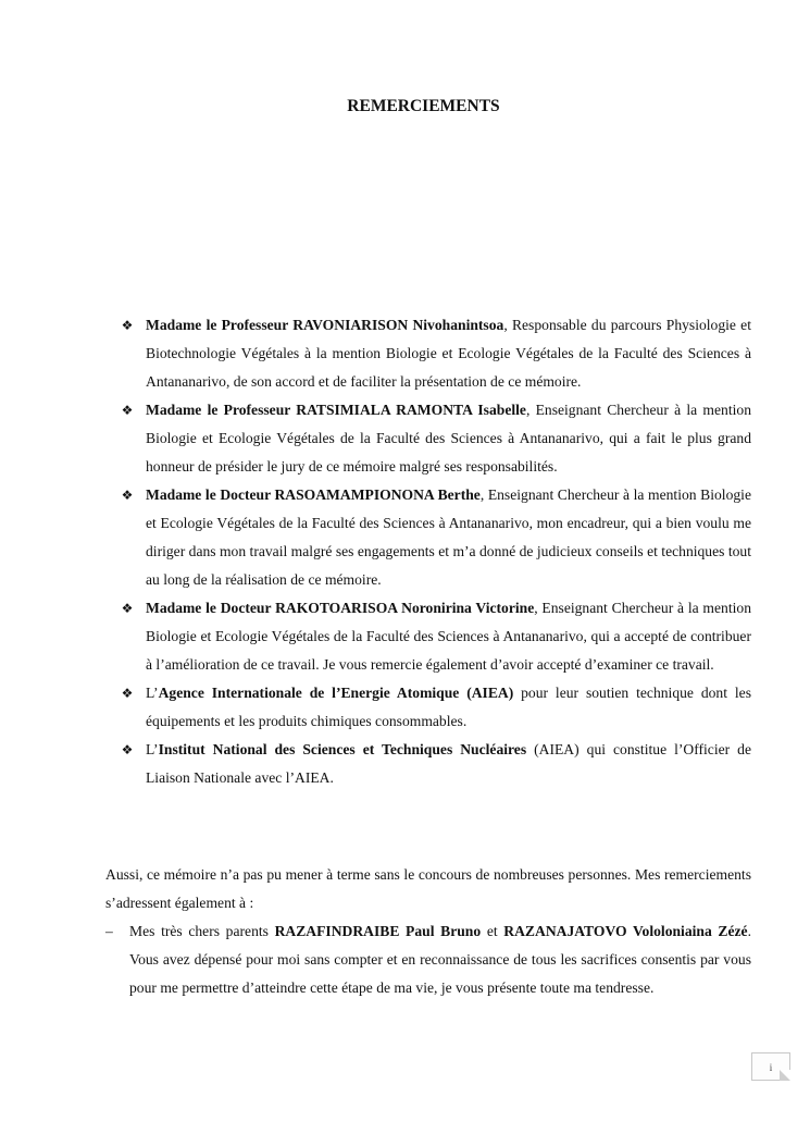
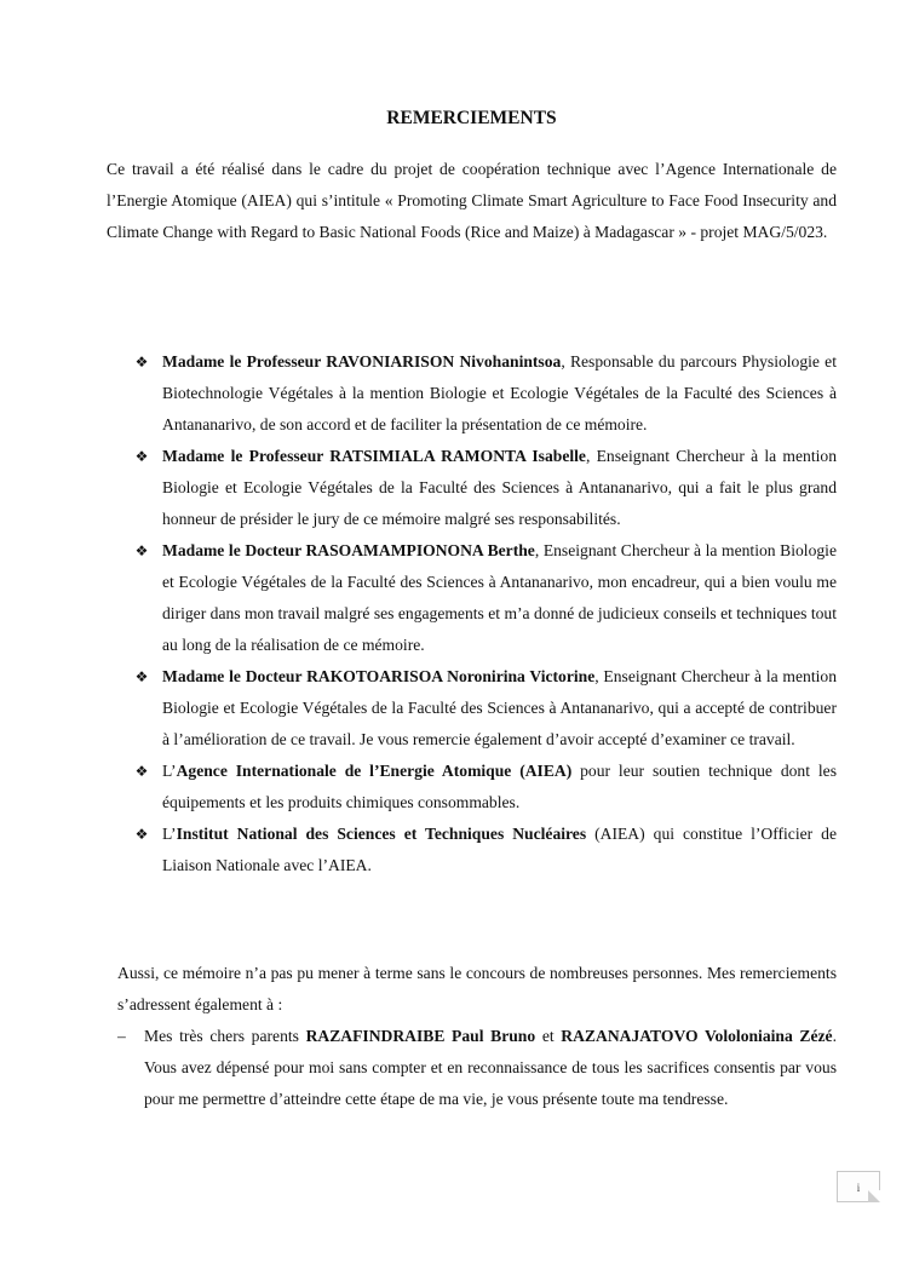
  REMERCIEMENTS
+ Ce travail a été réalisé dans le cadre du projet de coopération technique avec l’Agence Internationale de l’Energie Atomique (AIEA) qui s’intitule « Promoting Climate Smart Agriculture to Face Food Insecurity and Climate Change with Regard to Basic National Foods (Rice and Maize) à Madagascar » - projet MAG/5/023.
  ❖
  Madame le Professeur RAVONIARISON Nivohanintsoa, Responsable du parcours Physiologie et Biotechnologie Végétales à la mention Biologie et Ecologie Végétales de la Faculté des Sciences à Antananarivo, de son accord et de faciliter la présentation de ce mémoire.
  ❖
  Madame le Professeur RATSIMIALA RAMONTA Isabelle, Enseignant Chercheur à la mention Biologie et Ecologie Végétales de la Faculté des Sciences à Antananarivo, qui a fait le plus grand honneur de présider le jury de ce mémoire malgré ses responsabilités.
  ❖
  Madame le Docteur RASOAMAMPIONONA Berthe, Enseignant Chercheur à la mention Biologie et Ecologie Végétales de la Faculté des Sciences à Antananarivo, mon encadreur, qui a bien voulu me diriger dans mon travail malgré ses engagements et m’a donné de judicieux conseils et techniques tout au long de la réalisation de ce mémoire.
  ❖
  Madame le Docteur RAKOTOARISOA Noronirina Victorine, Enseignant Chercheur à la mention Biologie et Ecologie Végétales de la Faculté des Sciences à Antananarivo, qui a accepté de contribuer à l’amélioration de ce travail. Je vous remercie également d’avoir accepté d’examiner ce travail.
  ❖
  L’Agence Internationale de l’Energie Atomique (AIEA) pour leur soutien technique dont les équipements et les produits chimiques consommables.
  ❖
  L’Institut National des Sciences et Techniques Nucléaires (AIEA) qui constitue l’Officier de Liaison Nationale avec l’AIEA.
  Aussi, ce mémoire n’a pas pu mener à terme sans le concours de nombreuses personnes. Mes remerciements s’adressent également à :
  –
  Mes très chers parents RAZAFINDRAIBE Paul Bruno et RAZANAJATOVO Vololoniaina Zézé. Vous avez dépensé pour moi sans compter et en reconnaissance de tous les sacrifices consentis par vous pour me permettre d’atteindre cette étape de ma vie, je vous présente toute ma tendresse.
  i
